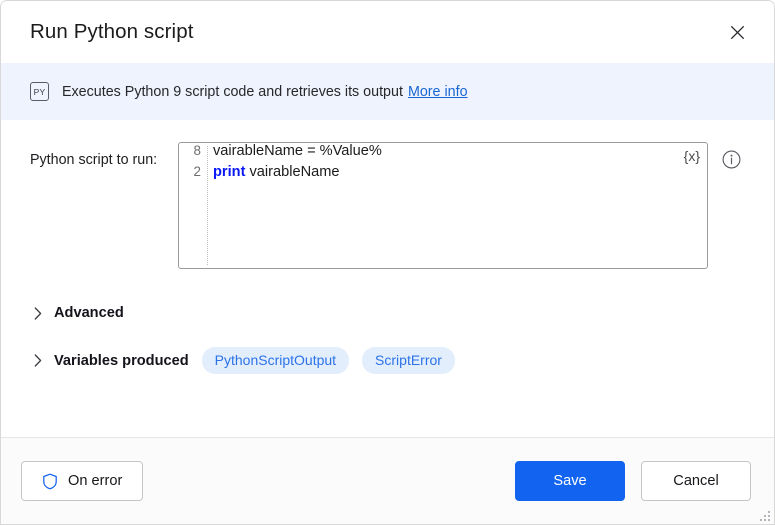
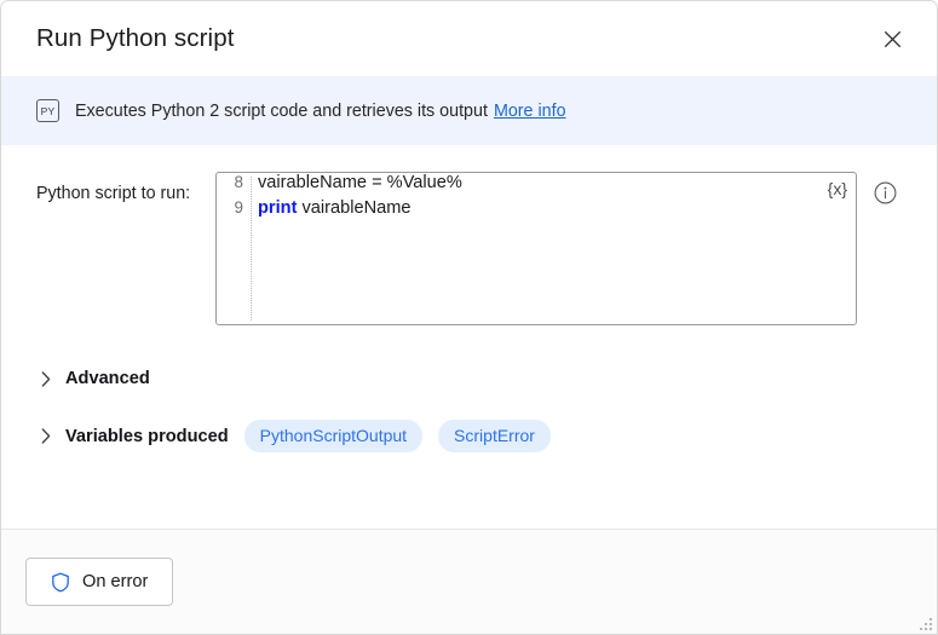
  Run Python script
  PY
- Executes Python 9 script code and retrieves its output
+ Executes Python 2 script code and retrieves its output
  More info
  Python script to run:
  8
  vairableName = %Value%
- 2
+ 9
  print vairableName
  {x}
  Advanced
  Variables produced
  PythonScriptOutput
  ScriptError
  On error
- Save
- Cancel
